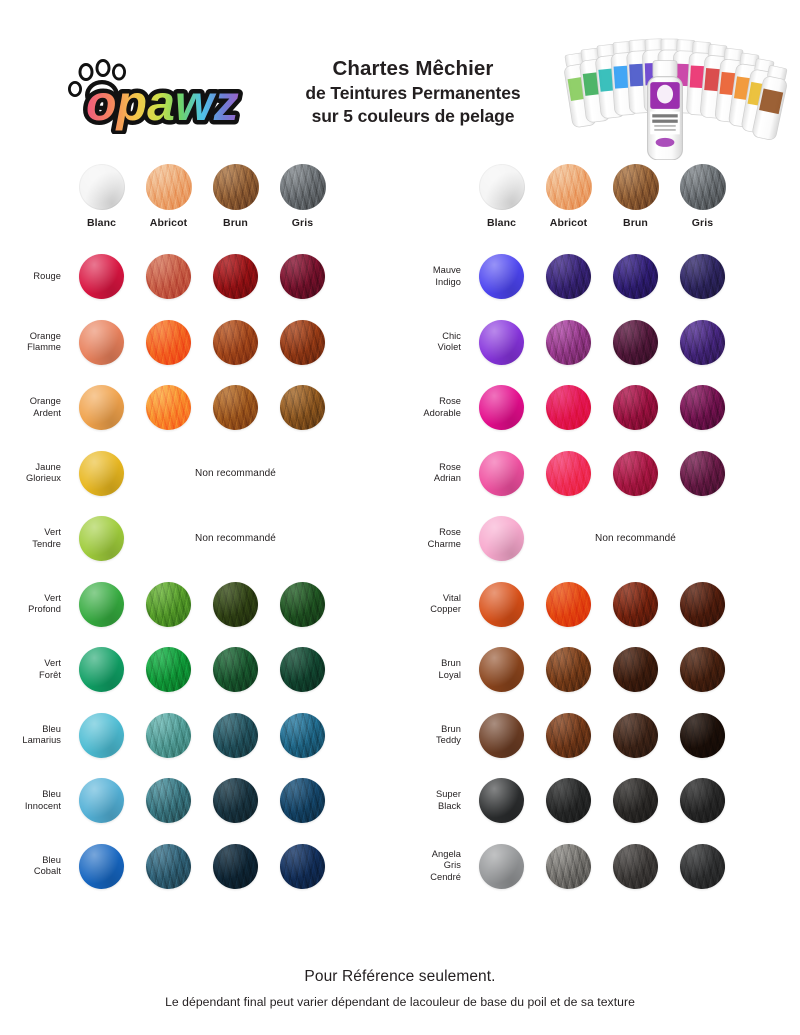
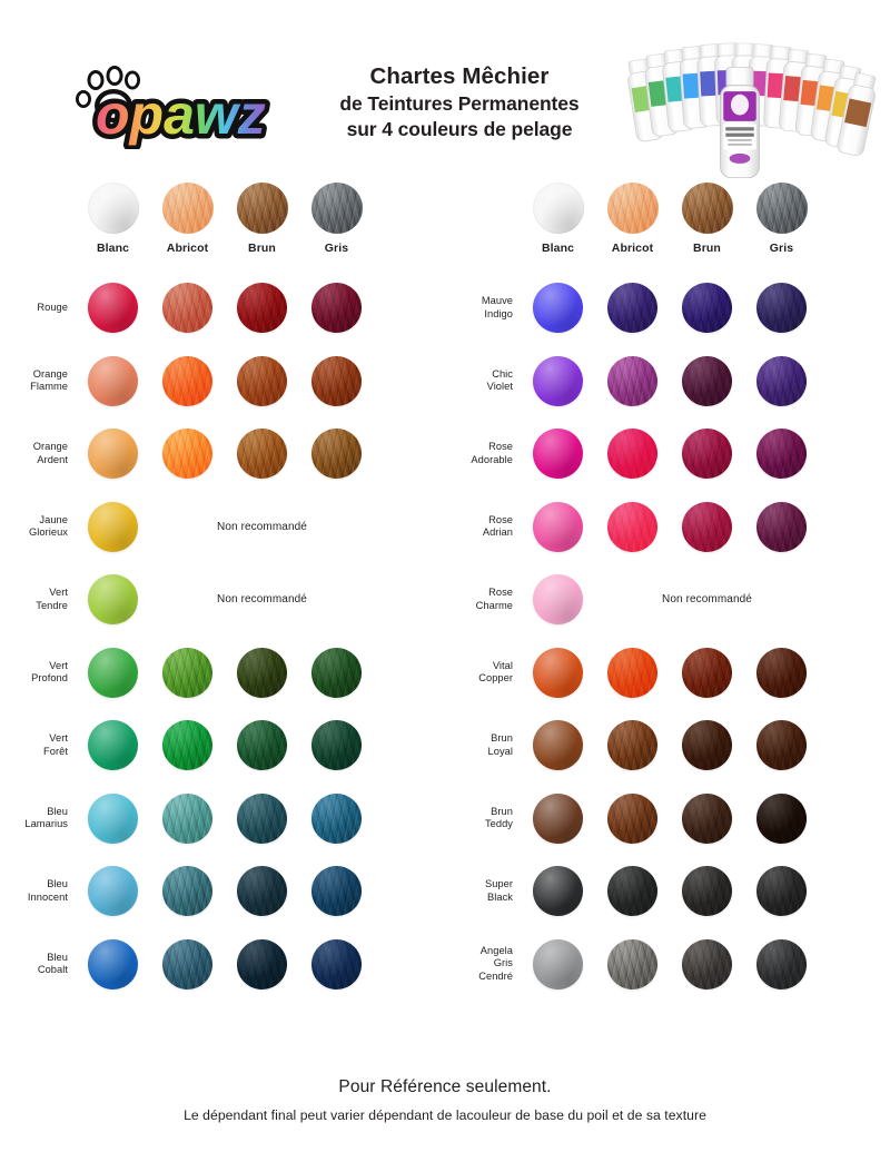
  opawz
  Chartes Mêchier
  de Teintures Permanentes
- sur 5 couleurs de pelage
+ sur 4 couleurs de pelage
  Blanc
  Abricot
  Brun
  Gris
  Rouge
  Orange
  Flamme
  Orange
  Ardent
  Jaune
  Glorieux
  Non recommandé
  Vert
  Tendre
  Non recommandé
  Vert
  Profond
  Vert
  Forêt
  Bleu
  Lamarius
  Bleu
  Innocent
  Bleu
  Cobalt
  Blanc
  Abricot
  Brun
  Gris
  Mauve
  Indigo
  Chic
  Violet
  Rose
  Adorable
  Rose
  Adrian
  Rose
  Charme
  Non recommandé
  Vital
  Copper
  Brun
  Loyal
  Brun
  Teddy
  Super
  Black
  Angela
  Gris
  Cendré
  Pour Référence seulement.
  Le dépendant final peut varier dépendant de lacouleur de base du poil et de sa texture
